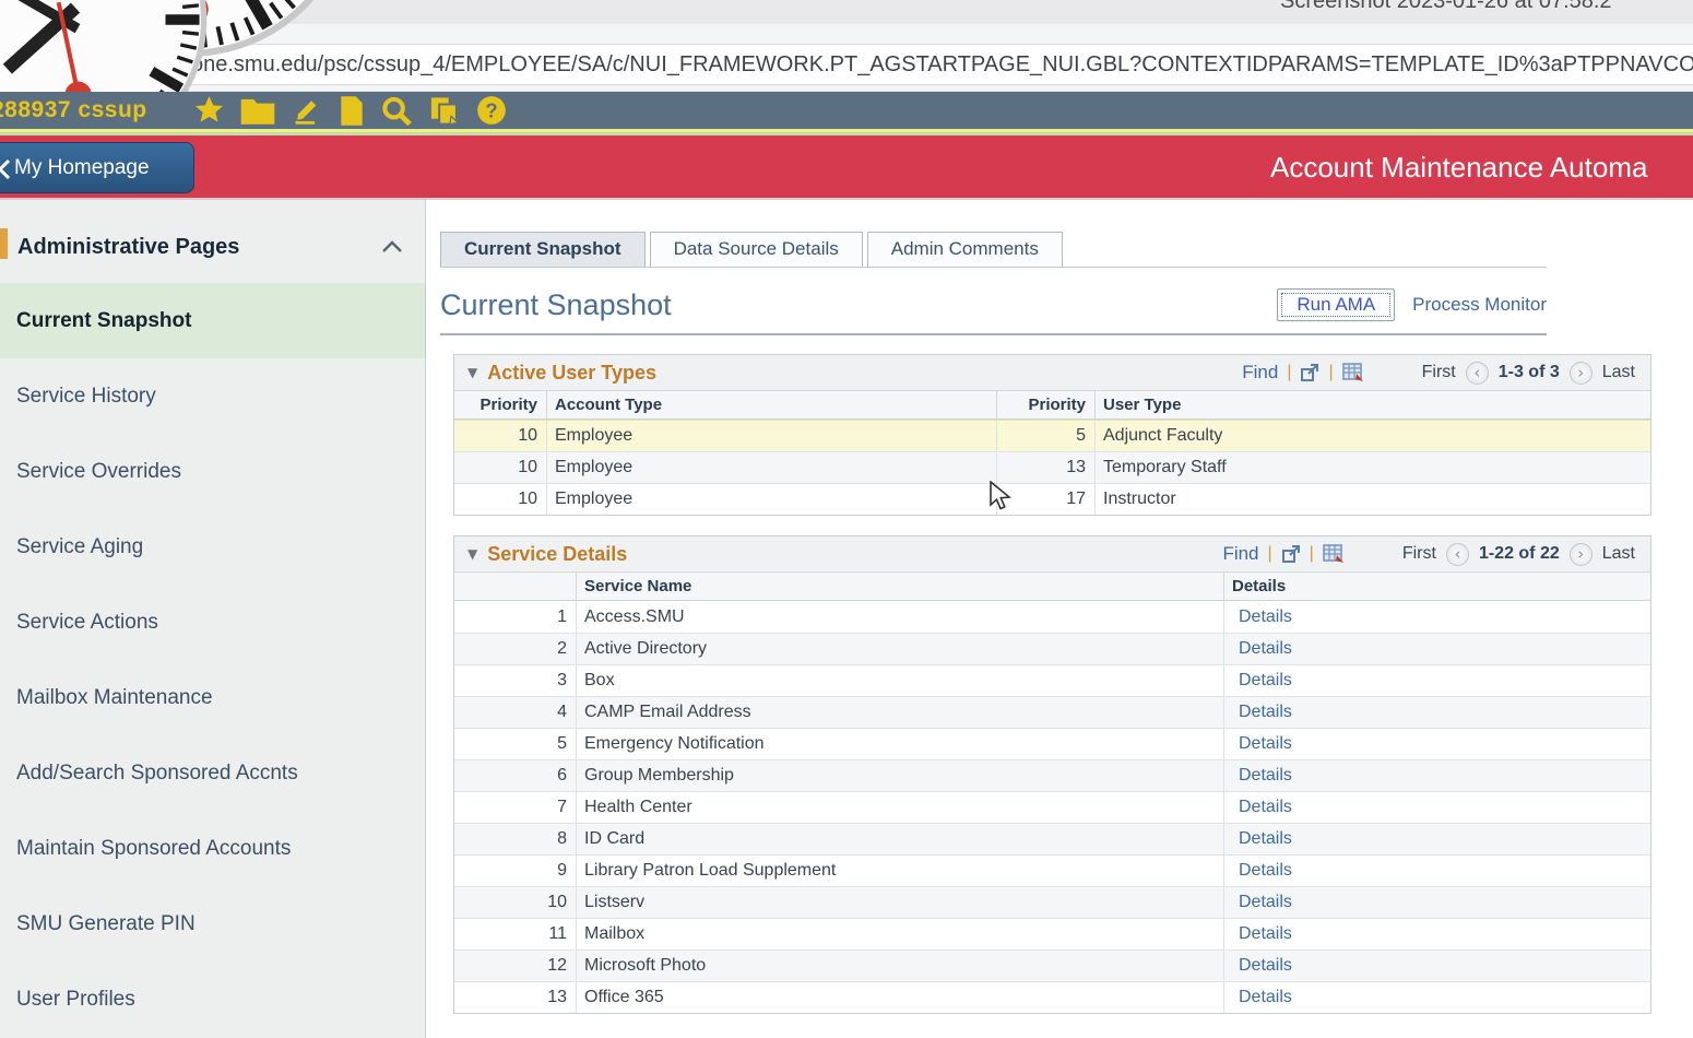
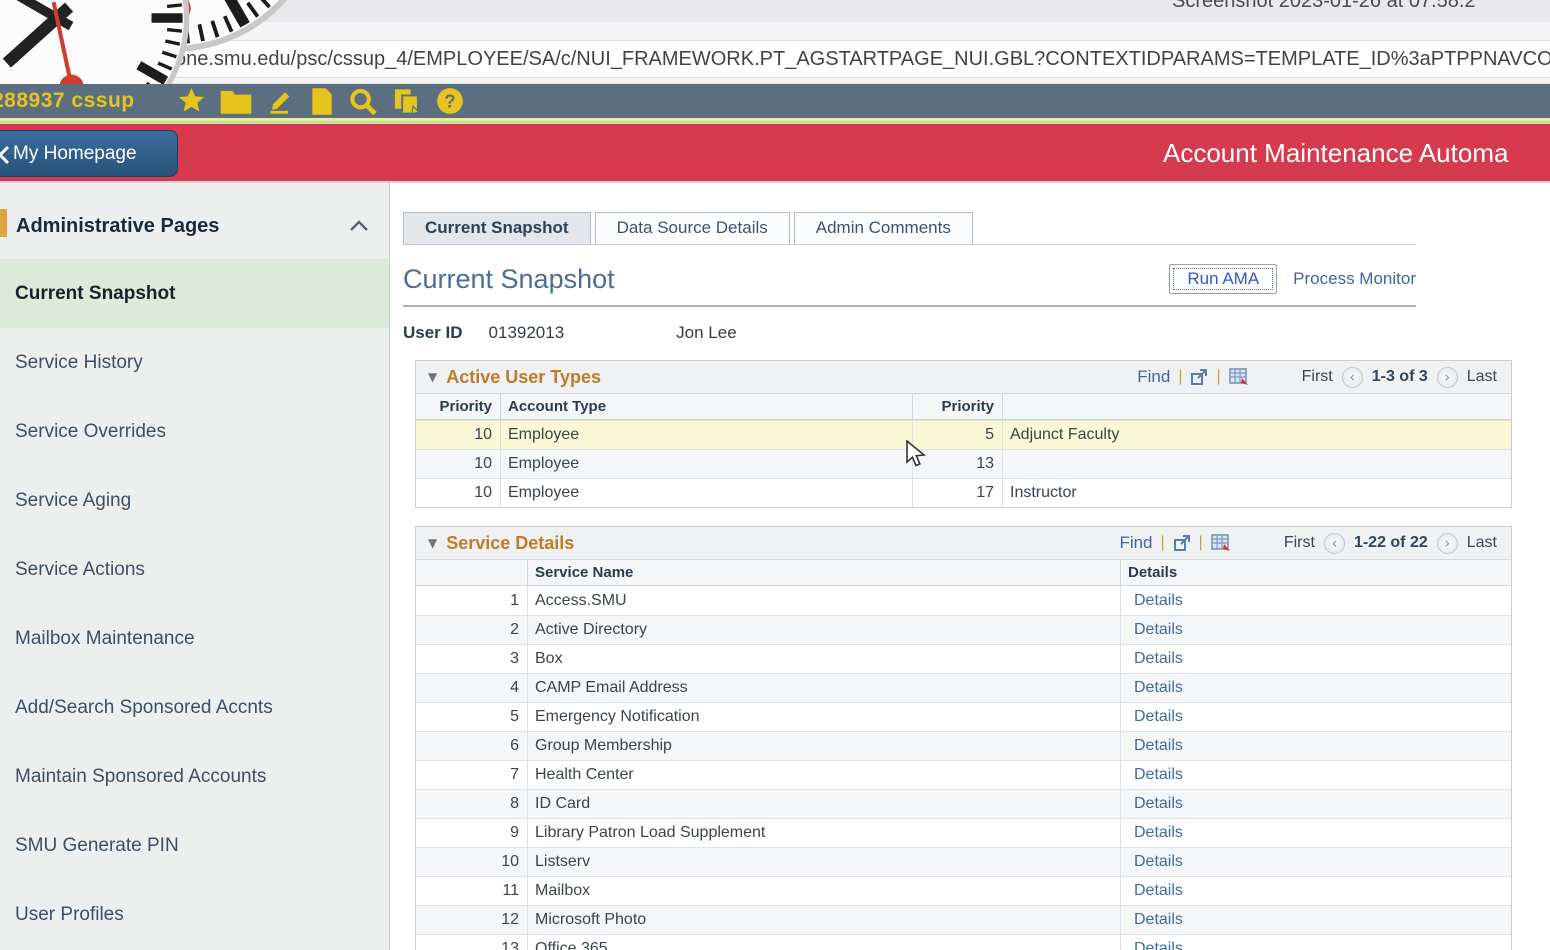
  Screenshot 2023-01-26 at 07.58.2
  ne.smu.edu/psc/cssup_4/EMPLOYEE/SA/c/NUI_FRAMEWORK.PT_AGSTARTPAGE_NUI.GBL?CONTEXTIDPARAMS=TEMPLATE_ID%3aPTPPNAVCO
  88937 cssup
  ?
  My Homepage
  Account Maintenance Automa
  Administrative Pages
  Current Snapshot
  Service History
  Service Overrides
  Service Aging
  Service Actions
  Mailbox Maintenance
  Add/Search Sponsored Accnts
  Maintain Sponsored Accounts
  SMU Generate PIN
  User Profiles
  Current Snapshot
  Data Source Details
  Admin Comments
  Current Snapshot
  Run AMA
  Process Monitor
+ User ID
+ 01392013
+ Jon Lee
  ▼
  Active User Types
  Find
  |
  |
  First
  ‹
  1-3 of 3
  ›
  Last
  Priority
  Account Type
  Priority
- User Type
  10
  Employee
  5
  Adjunct Faculty
  10
  Employee
  13
- Temporary Staff
  10
  Employee
  17
  Instructor
  ▼
  Service Details
  Find
  |
  |
  First
  ‹
  1-22 of 22
  ›
  Last
  Service Name
  Details
  1
  Access.SMU
  Details
  2
  Active Directory
  Details
  3
  Box
  Details
  4
  CAMP Email Address
  Details
  5
  Emergency Notification
  Details
  6
  Group Membership
  Details
  7
  Health Center
  Details
  8
  ID Card
  Details
  9
  Library Patron Load Supplement
  Details
  10
  Listserv
  Details
  11
  Mailbox
  Details
  12
  Microsoft Photo
  Details
  13
  Office 365
  Details
